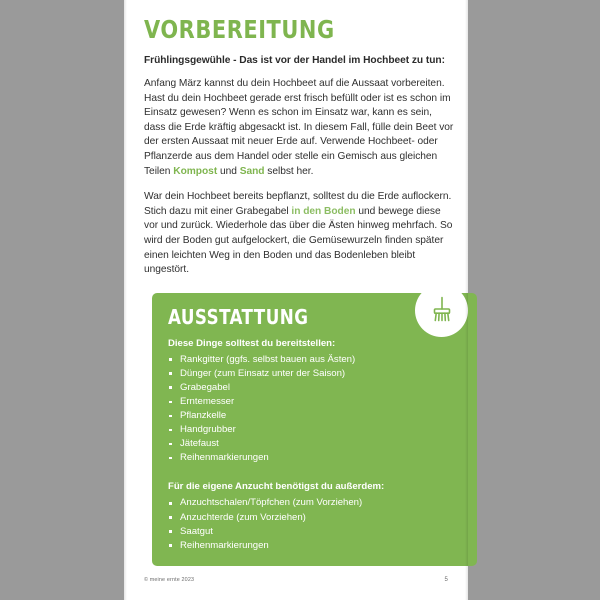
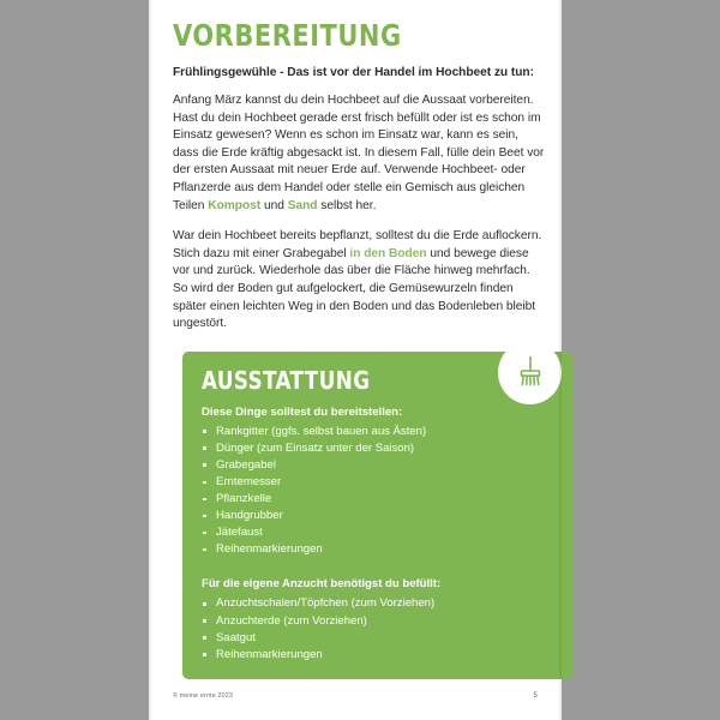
  VORBEREITUNG
  Frühlingsgewühle - Das ist vor der Handel im Hochbeet zu tun:
  Anfang März kannst du dein Hochbeet auf die Aussaat vorbereiten. Hast du dein Hochbeet gerade erst frisch befüllt oder ist es schon im Einsatz gewesen? Wenn es schon im Einsatz war, kann es sein, dass die Erde kräftig abgesackt ist. In diesem Fall, fülle dein Beet vor der ersten Aussaat mit neuer Erde auf. Verwende Hochbeet- oder Pflanzerde aus dem Handel oder stelle ein Gemisch aus gleichen Teilen Kompost und Sand selbst her.
- War dein Hochbeet bereits bepflanzt, solltest du die Erde auflockern. Stich dazu mit einer Grabegabel in den Boden und bewege diese vor und zurück. Wiederhole das über die Ästen hinweg mehrfach. So wird der Boden gut aufgelockert, die Gemüsewurzeln finden später einen leichten Weg in den Boden und das Bodenleben bleibt ungestört.
+ War dein Hochbeet bereits bepflanzt, solltest du die Erde auflockern. Stich dazu mit einer Grabegabel in den Boden und bewege diese vor und zurück. Wiederhole das über die Fläche hinweg mehrfach. So wird der Boden gut aufgelockert, die Gemüsewurzeln finden später einen leichten Weg in den Boden und das Bodenleben bleibt ungestört.
  AUSSTATTUNG
  Diese Dinge solltest du bereitstellen:
  Rankgitter (ggfs. selbst bauen aus Ästen)
  Dünger (zum Einsatz unter der Saison)
  Grabegabel
  Erntemesser
  Pflanzkelle
  Handgrubber
  Jätefaust
  Reihenmarkierungen
- Für die eigene Anzucht benötigst du außerdem:
+ Für die eigene Anzucht benötigst du befüllt:
  Anzuchtschalen/Töpfchen (zum Vorziehen)
  Anzuchterde (zum Vorziehen)
  Saatgut
  Reihenmarkierungen
